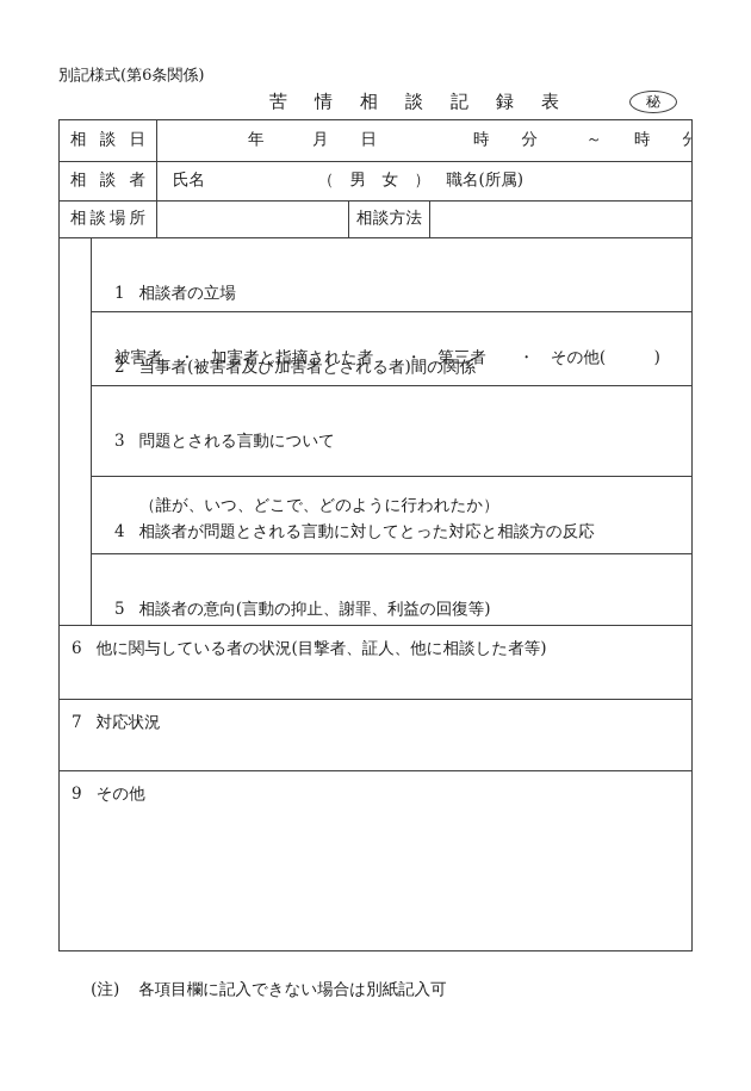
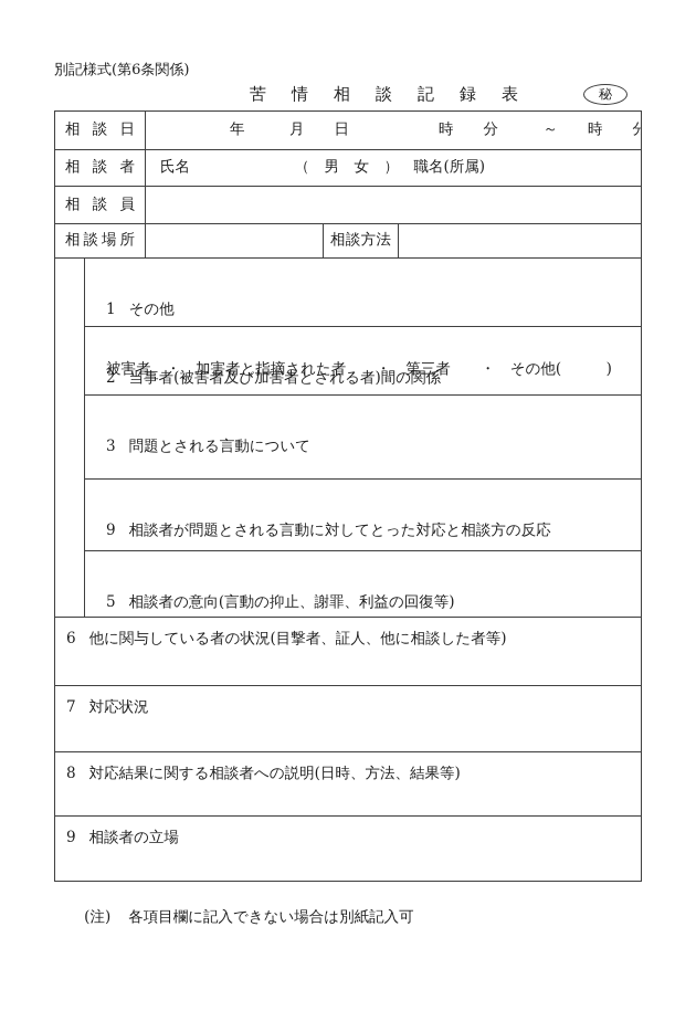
  別記様式(第6条関係)
  苦情相談記録表
  秘
  相談日
  年 月 日 時 分 ～ 時 分
  相談者
  氏名 （ 男 女 ） 職名(所属)
+ 相談員
  相談場所
  相談方法
- 1 相談者の立場
+ 1 その他
  被害者 ・ 加害者と指摘された者 ・ 第三者 ・ その他( )
  2 当事者(被害者及び加害者とされる者)間の関係
  3 問題とされる言動について
- （誰が、いつ、どこで、どのように行われたか）
- 4 相談者が問題とされる言動に対してとった対応と相談方の反応
+ 9 相談者が問題とされる言動に対してとった対応と相談方の反応
  5 相談者の意向(言動の抑止、謝罪、利益の回復等)
  6 他に関与している者の状況(目撃者、証人、他に相談した者等)
  7 対応状況
+ 8 対応結果に関する相談者への説明(日時、方法、結果等)
- 9 その他
+ 9 相談者の立場
  (注) 各項目欄に記入できない場合は別紙記入可
